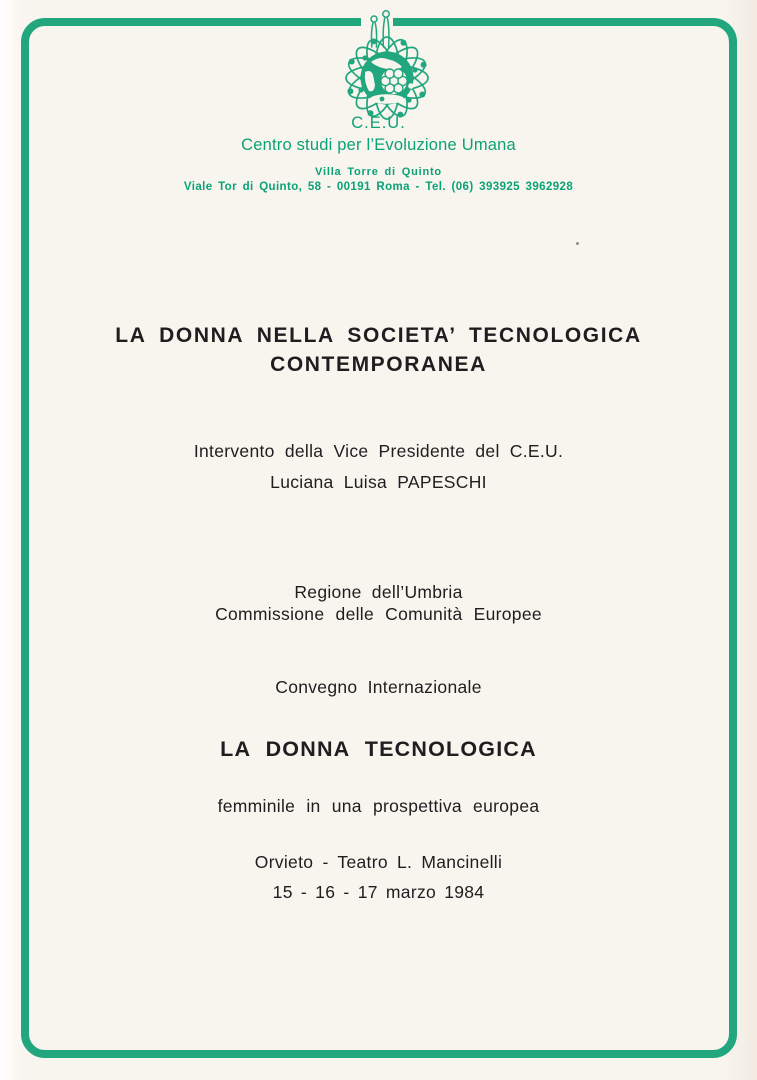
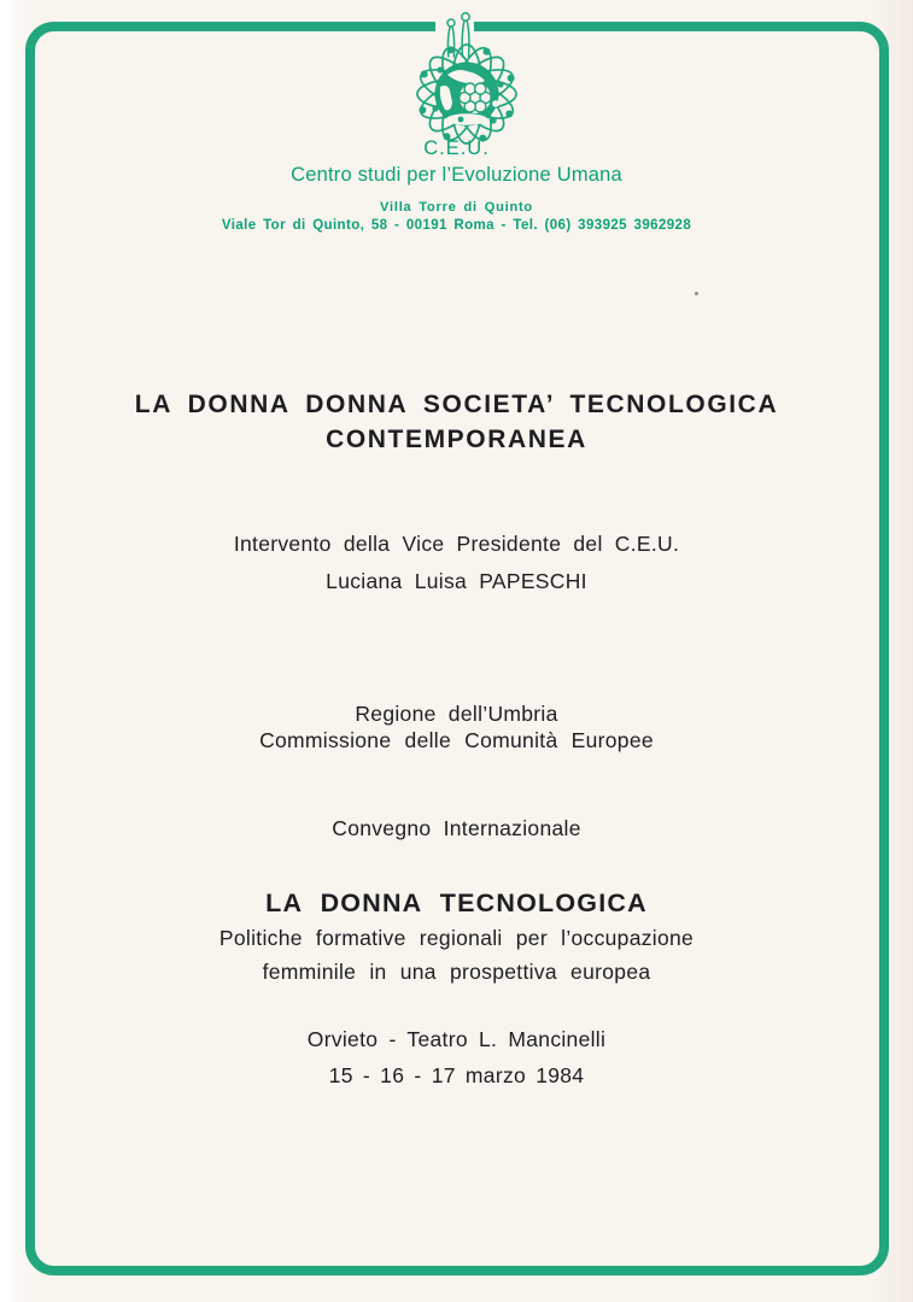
  C.E.U.
  Centro studi per l’Evoluzione Umana
  Villa Torre di Quinto
  Viale Tor di Quinto, 58 - 00191 Roma - Tel. (06) 393925 3962928
- LA DONNA NELLA SOCIETA’ TECNOLOGICA
+ LA DONNA DONNA SOCIETA’ TECNOLOGICA
  CONTEMPORANEA
  Intervento della Vice Presidente del C.E.U.
  Luciana Luisa PAPESCHI
  Regione dell’Umbria
  Commissione delle Comunità Europee
  Convegno Internazionale
  LA DONNA TECNOLOGICA
+ Politiche formative regionali per l’occupazione
  femminile in una prospettiva europea
  Orvieto - Teatro L. Mancinelli
  15 - 16 - 17 marzo 1984
